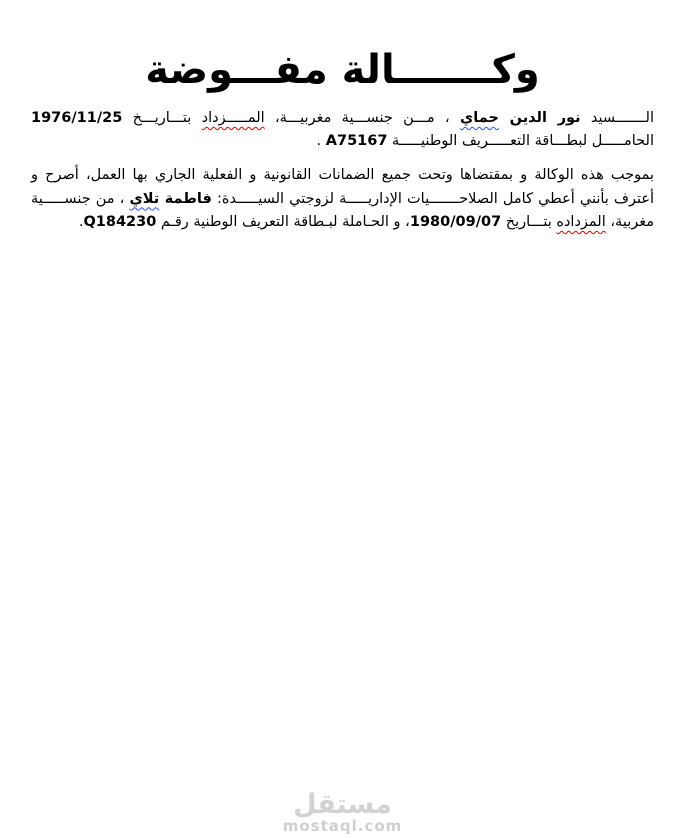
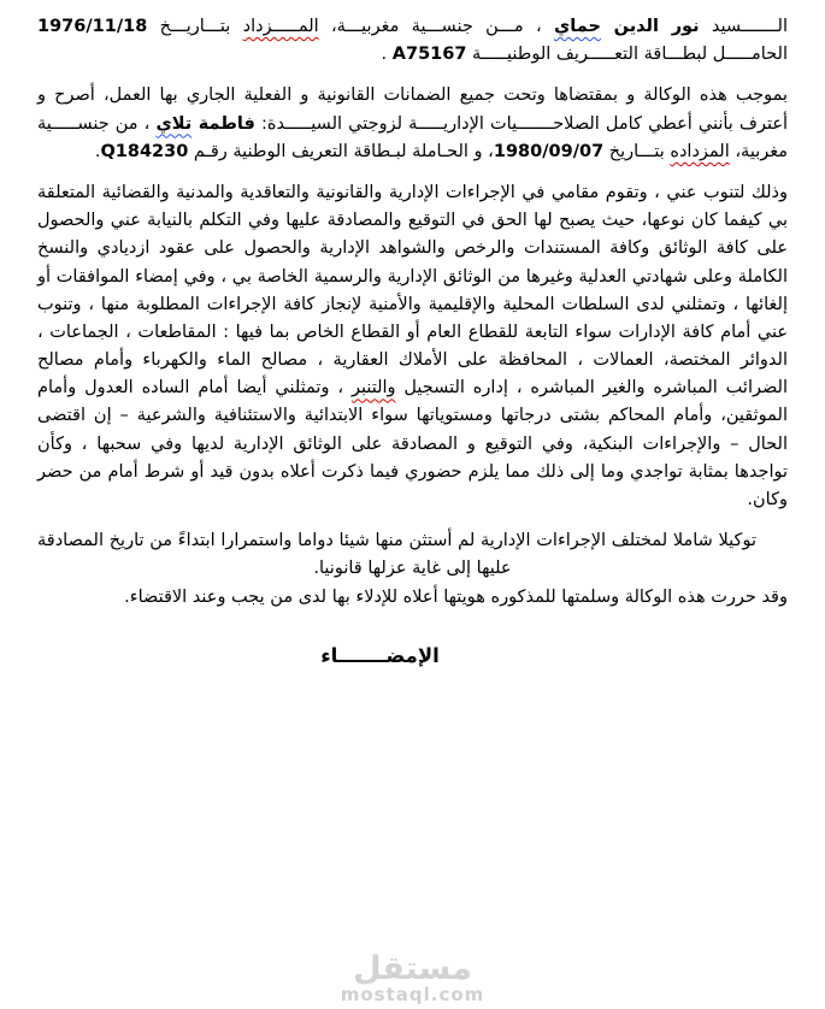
- وكـــــــالة مفـــوضة
- الـــــــسيد نور الدين حماي ، مـــن جنســـية مغربيـــة، المـــــزداد بتـــاريـــخ 1976/11/25 الحامـــــل لبطـــاقة التعـــــريف الوطنيـــــة A75167 .
+ الـــــــسيد نور الدين حماي ، مـــن جنســـية مغربيـــة، المـــــزداد بتـــاريـــخ 1976/11/18 الحامـــــل لبطـــاقة التعـــــريف الوطنيـــــة A75167 .
  بموجب هذه الوكالة و بمقتضاها وتحت جميع الضمانات القانونية و الفعلية الجاري بها العمل، أصرح و أعترف بأنني أعطي كامل الصلاحـــــــيات الإداريـــــة لزوجتي السيـــــدة: فاطمة تلاي ، من جنســـــية مغربية، المزداده بتـــاريخ 1980/09/07، و الحـاملة لبـطاقة التعريف الوطنية رقـم Q184230.
+ وذلك لتنوب عني ، وتقوم مقامي في الإجراءات الإدارية والقانونية والتعاقدية والمدنية والقضائية المتعلقة بي كيفما كان نوعها، حيث يصبح لها الحق في التوقيع والمصادقة عليها وفي التكلم بالنيابة عني والحصول على كافة الوثائق وكافة المستندات والرخص والشواهد الإدارية والحصول على عقود ازديادي والنسخ الكاملة وعلى شهادتي العدلية وغيرها من الوثائق الإدارية والرسمية الخاصة بي ، وفي إمضاء الموافقات أو إلغائها ، وتمثلني لدى السلطات المحلية والإقليمية والأمنية لإنجاز كافة الإجراءات المطلوبة منها ، وتنوب عني أمام كافة الإدارات سواء التابعة للقطاع العام أو القطاع الخاص بما فيها : المقاطعات ، الجماعات ، الدوائر المختصة، العمالات ، المحافظة على الأملاك العقارية ، مصالح الماء والكهرباء وأمام مصالح الضرائب المباشره والغير المباشره ، إداره التسجيل والتنبر ، وتمثلني أيضا أمام الساده العدول وأمام الموثقين، وأمام المحاكم بشتى درجاتها ومستوياتها سواء الابتدائية والاستئنافية والشرعية – إن اقتضى الحال – والإجراءات البنكية، وفي التوقيع و المصادقة على الوثائق الإدارية لديها وفي سحبها ، وكأن تواجدها بمثابة تواجدي وما إلى ذلك مما يلزم حضوري فيما ذكرت أعلاه بدون قيد أو شرط أمام من حضر وكان.
+ توكيلا شاملا لمختلف الإجراءات الإدارية لم أستثن منها شيئا دواما واستمرارا ابتداءً من تاريخ المصادقة عليها إلى غاية عزلها قانونيا.
+ وقد حررت هذه الوكالة وسلمتها للمذكوره هويتها أعلاه للإدلاء بها لدى من يجب وعند الاقتضاء.
+ الإمضـــــــاء
  مستقل
  mostaql.com
